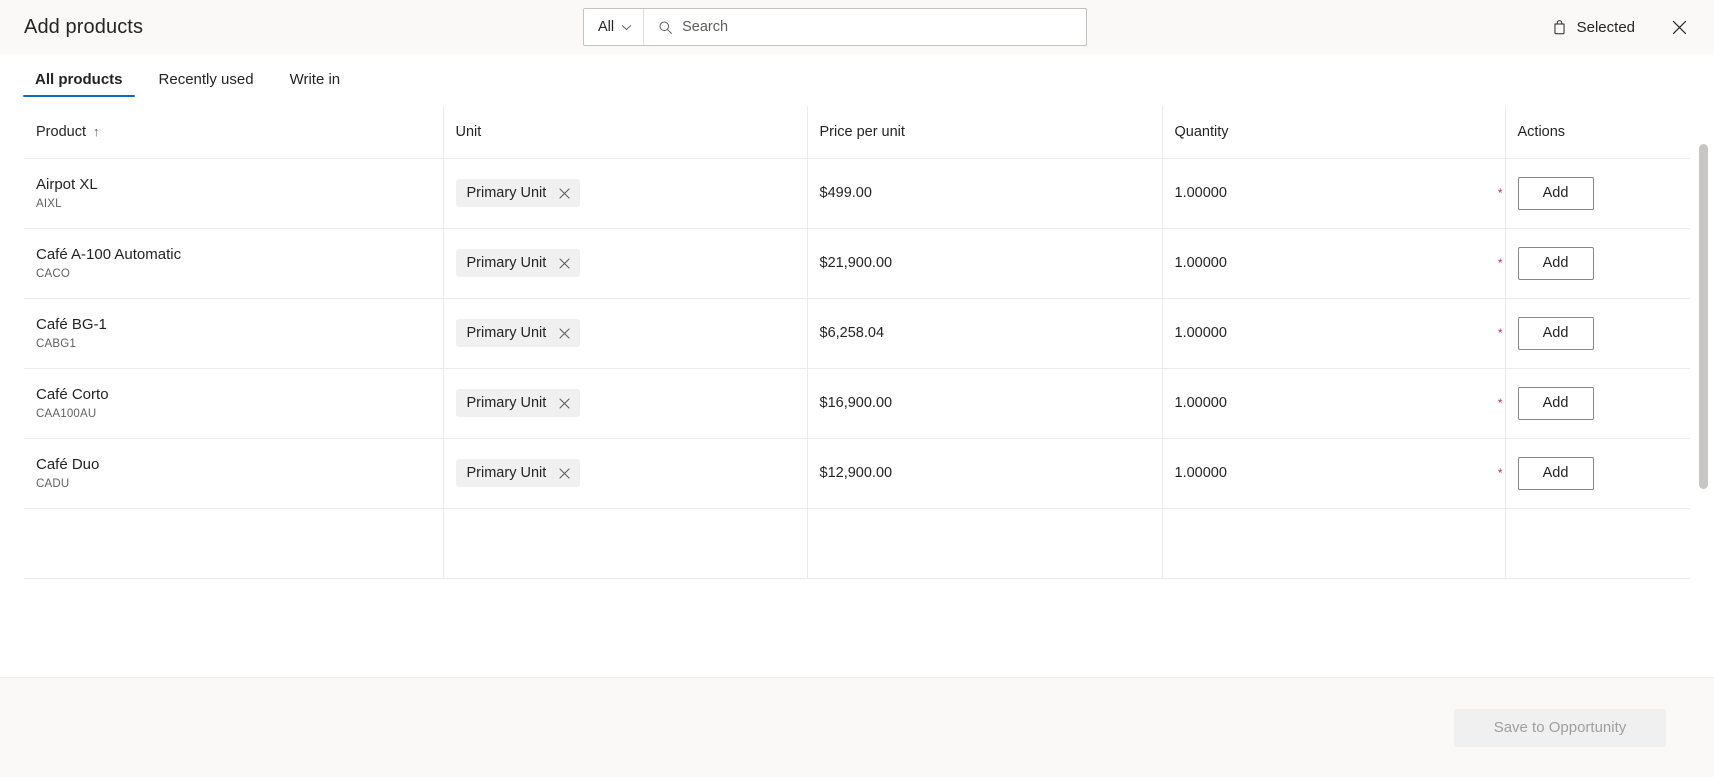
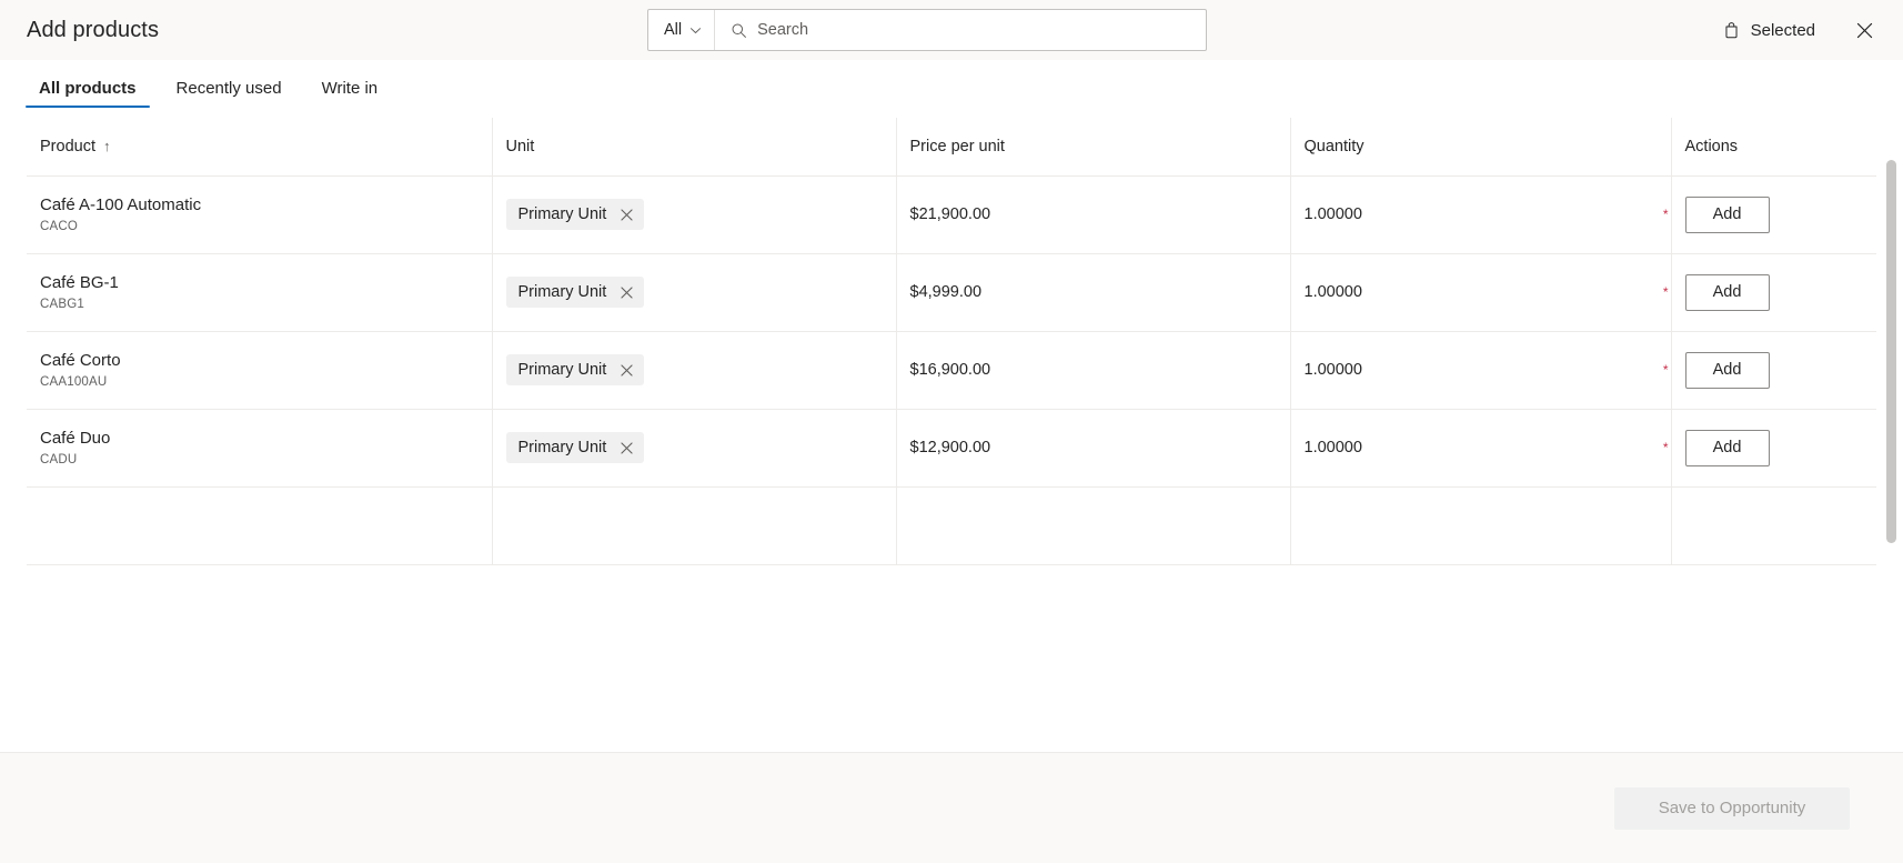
  Add products
  All
  Search
  Selected
  All products
  Recently used
  Write in
  Product ↑	Unit	Price per unit	Quantity	Actions
- Airpot XL AIXL	Primary Unit	$499.00	1.00000 *	Add
  Café A-100 Automatic CACO	Primary Unit	$21,900.00	1.00000 *	Add
- Café BG-1 CABG1	Primary Unit	$6,258.04	1.00000 *	Add
+ Café BG-1 CABG1	Primary Unit	$4,999.00	1.00000 *	Add
  Café Corto CAA100AU	Primary Unit	$16,900.00	1.00000 *	Add
  Café Duo CADU	Primary Unit	$12,900.00	1.00000 *	Add
  Save to Opportunity
